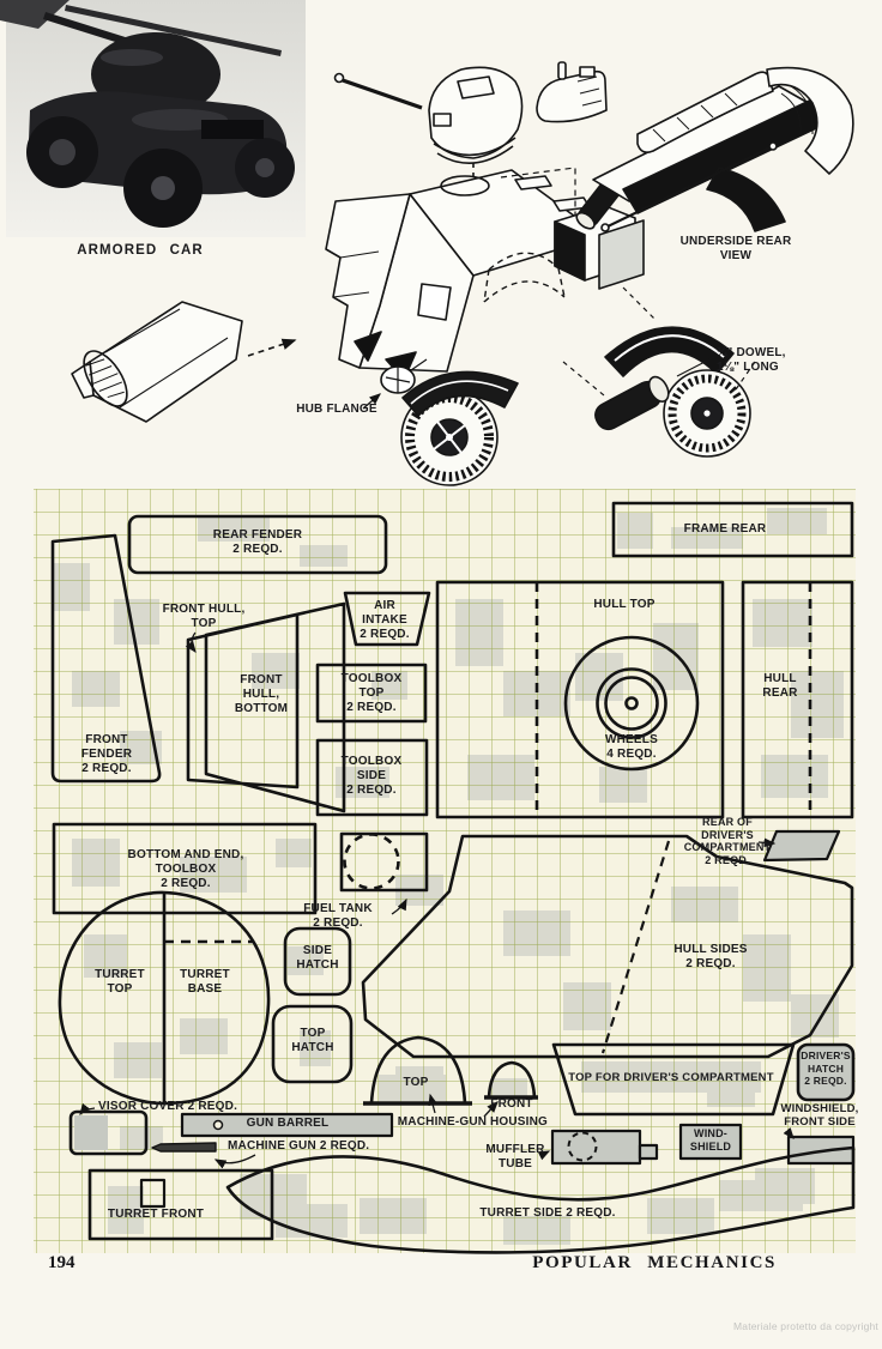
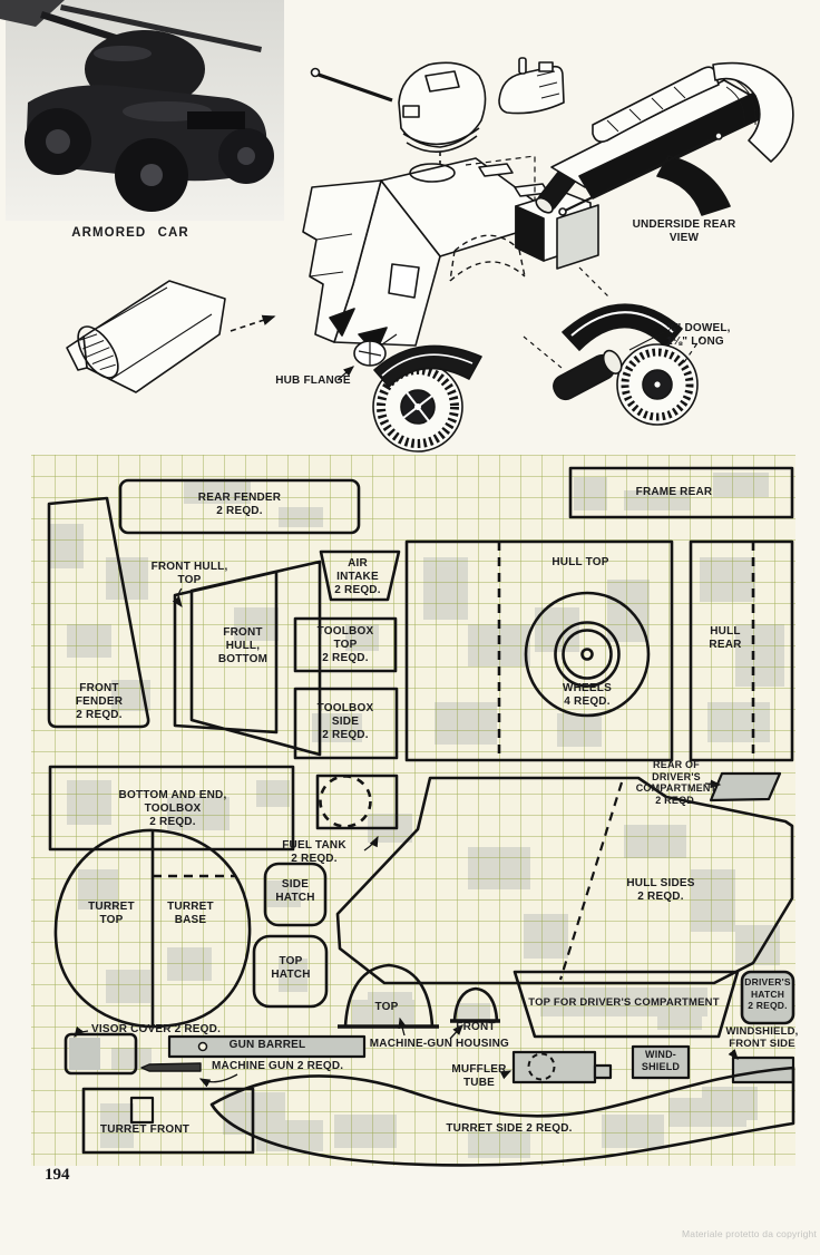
  ARMORED CAR
  UNDERSIDE REAR
  VIEW
  HUB FLANGE
  ¾" DOWEL,
  1⅛" LONG
  REAR FENDER
  2 REQD.
  FRAME REAR
  FRONT HULL,
  TOP
  FRONT
  FENDER
  2 REQD.
  FRONT
  HULL,
  BOTTOM
  AIR
  INTAKE
  2 REQD.
  TOOLBOX
  TOP
  2 REQD.
  TOOLBOX
  SIDE
  2 REQD.
  HULL TOP
  WHEELS
  4 REQD.
  HULL
  REAR
  BOTTOM AND END,
  TOOLBOX
  2 REQD.
  FUEL TANK
  2 REQD.
  REAR OF
  DRIVER'S
  COMPARTMENT
  2 REQD.
  TURRET
  TOP
  TURRET
  BASE
  SIDE
  HATCH
  TOP
  HATCH
  HULL SIDES
  2 REQD.
  TOP
  MACHINE-GUN
  FRONT
  HOUSING
  TOP FOR DRIVER'S COMPARTMENT
  DRIVER'S
  HATCH
  2 REQD.
  WINDSHIELD,
  FRONT SIDE
  WIND-
  SHIELD
  VISOR COVER 2 REQD.
  GUN BARREL
  MACHINE GUN 2 REQD.
  MUFFLER
  TUBE
  TURRET FRONT
  TURRET SIDE 2 REQD.
  194
- POPULAR MECHANICS
  Materiale protetto da copyright
